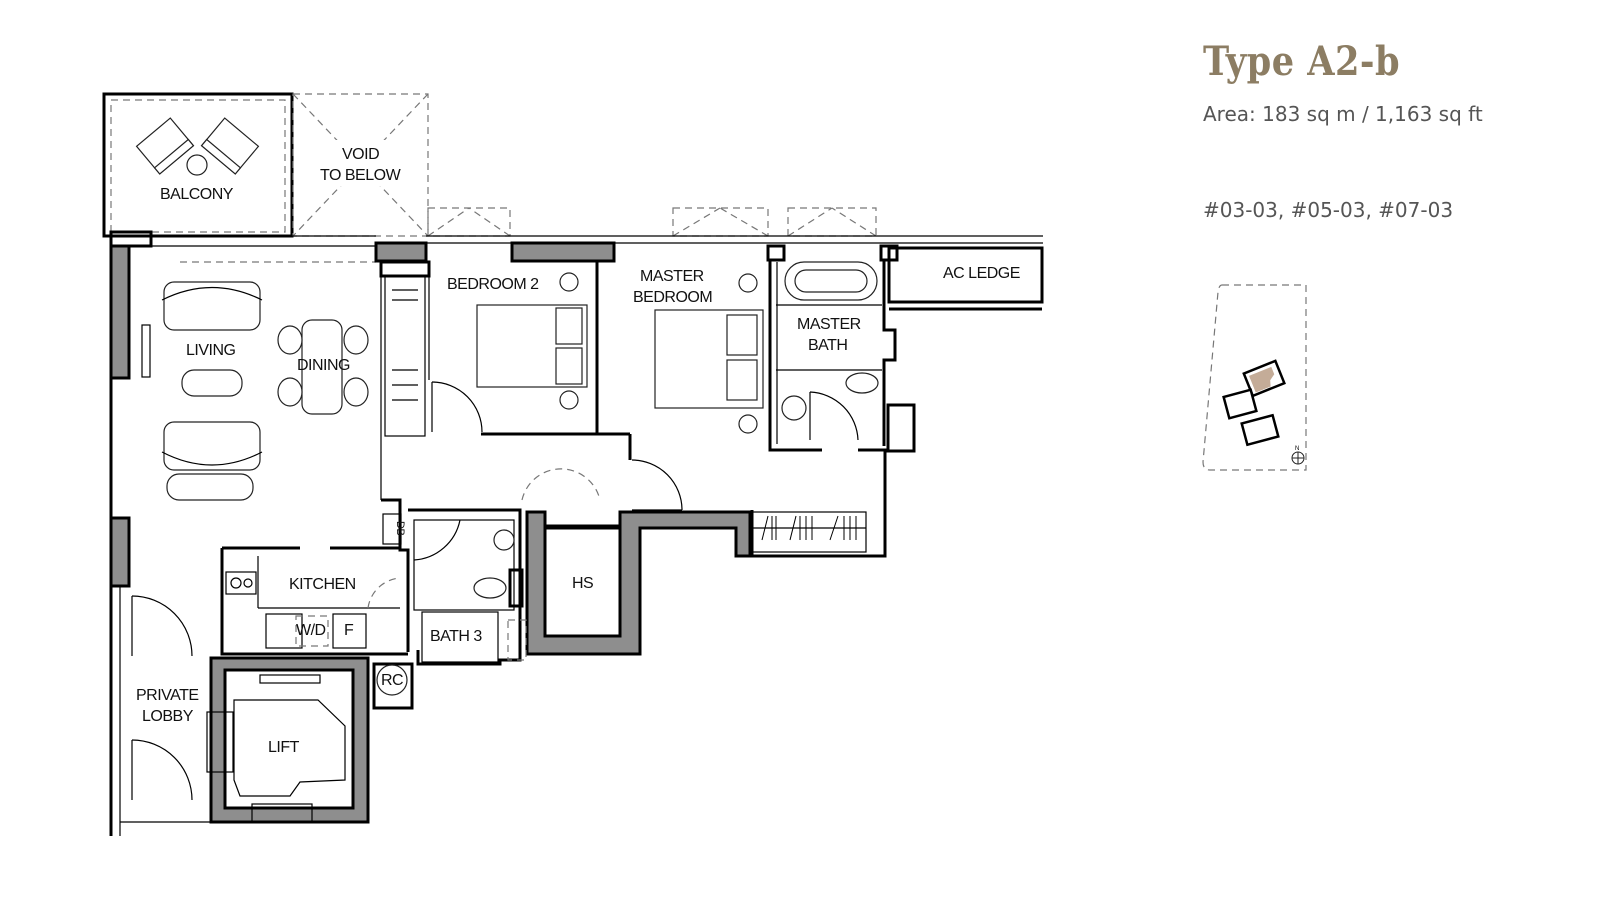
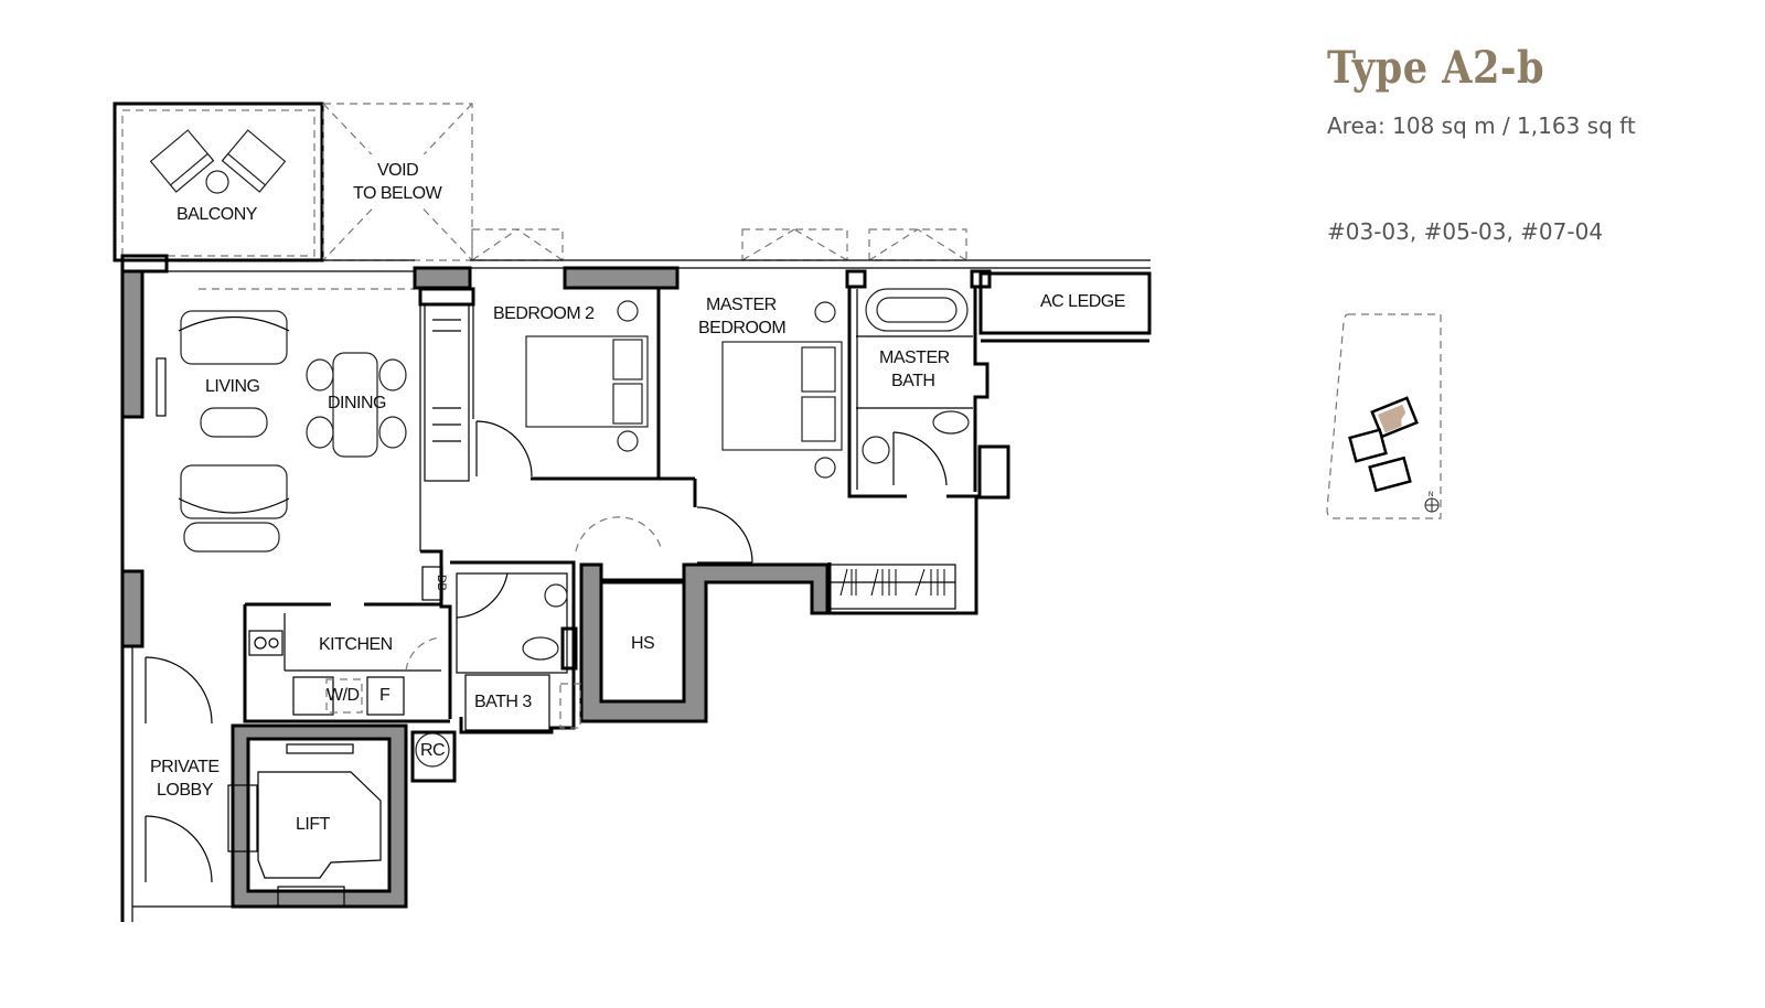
  Type A2-b
- Area: 183 sq m / 1,163 sq ft
+ Area: 108 sq m / 1,163 sq ft
- #03-03, #05-03, #07-03
+ #03-03, #05-03, #07-04
  BALCONY
  VOID
  TO BELOW
  LIVING
  DINING
  BEDROOM 2
  MASTER
  BEDROOM
  MASTER
  BATH
  AC LEDGE
  KITCHEN
  W/D
  F
  BATH 3
  HS
  RC
  PRIVATE
  LOBBY
  LIFT
